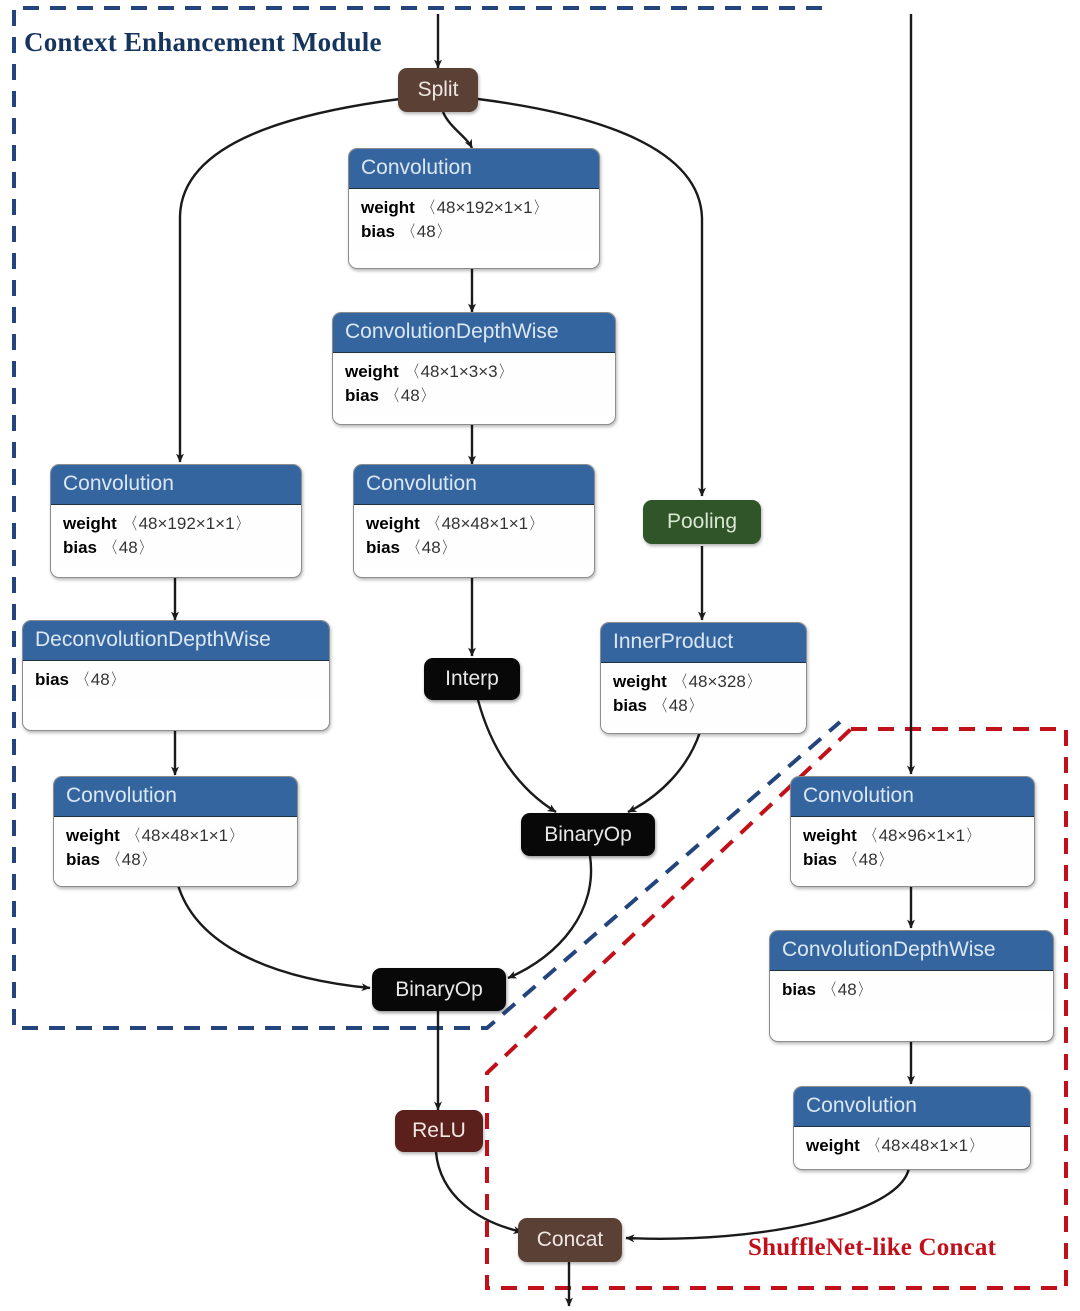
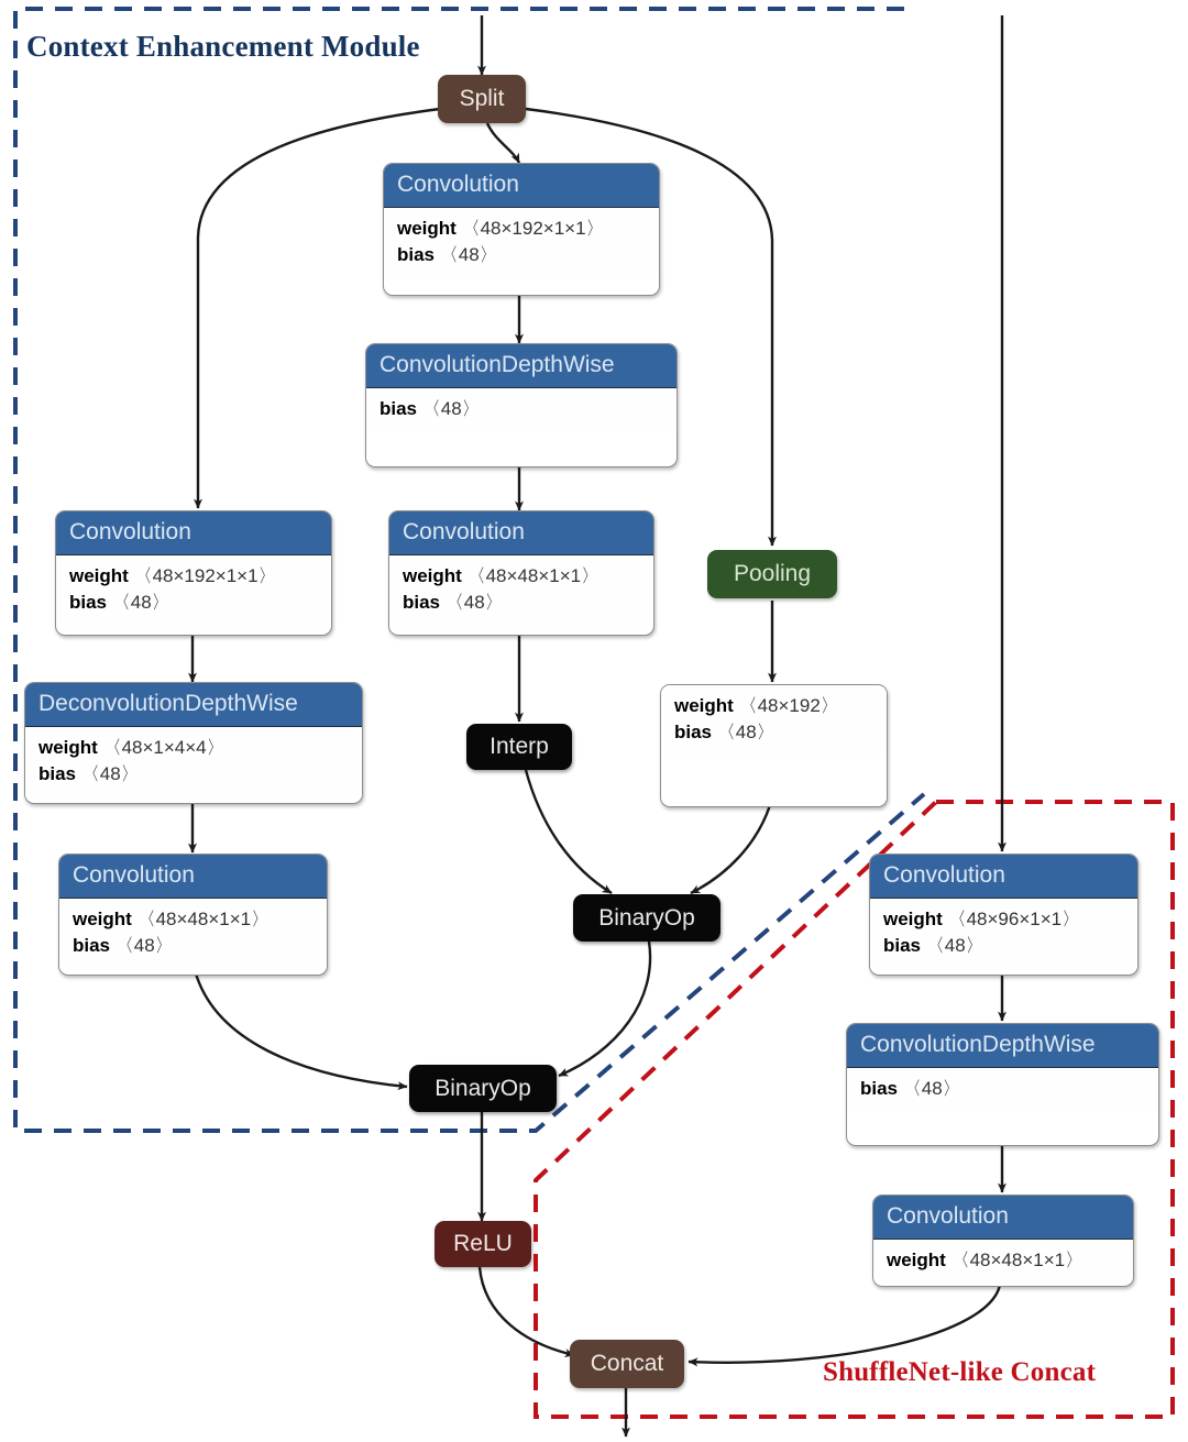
  Context Enhancement Module
  ShuffleNet-like Concat
  Split
  Convolution
  weight 〈48×192×1×1〉
  bias 〈48〉
  ConvolutionDepthWise
- weight 〈48×1×3×3〉
  bias 〈48〉
  Convolution
  weight 〈48×192×1×1〉
  bias 〈48〉
  Convolution
  weight 〈48×48×1×1〉
  bias 〈48〉
  Pooling
  DeconvolutionDepthWise
+ weight 〈48×1×4×4〉
  bias 〈48〉
  Interp
- InnerProduct
- weight 〈48×328〉
+ weight 〈48×192〉
  bias 〈48〉
  Convolution
  weight 〈48×48×1×1〉
  bias 〈48〉
  BinaryOp
  Convolution
  weight 〈48×96×1×1〉
  bias 〈48〉
  BinaryOp
  ConvolutionDepthWise
  bias 〈48〉
  ReLU
  Convolution
  weight 〈48×48×1×1〉
  Concat
